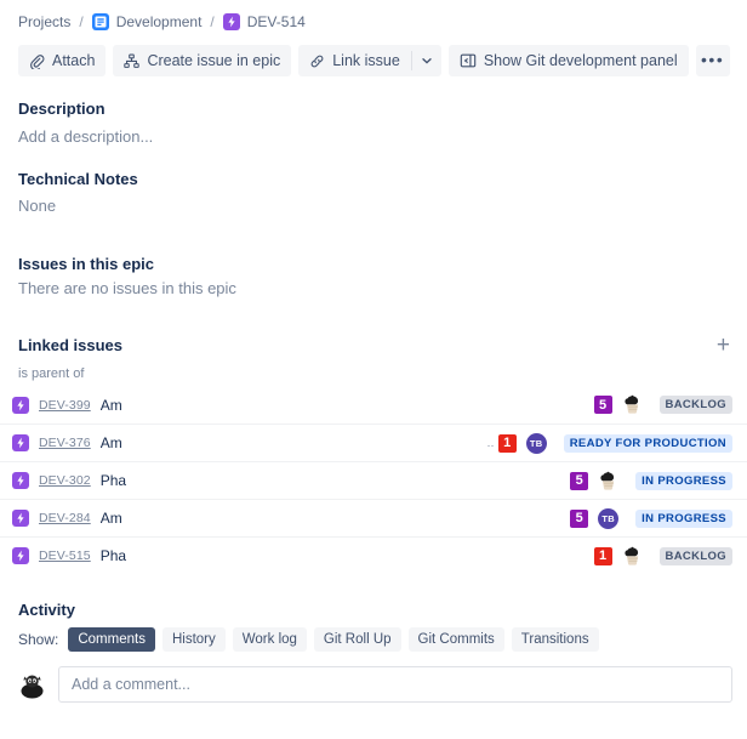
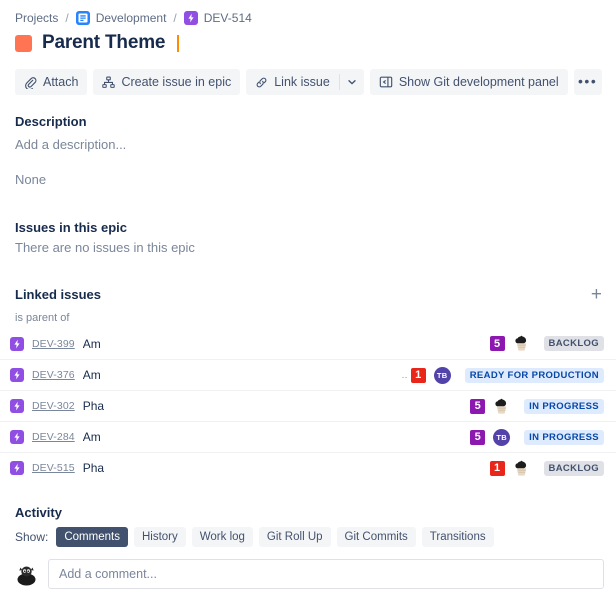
  Projects
  /
  Development
  /
  DEV-514
+ Parent Theme
  Attach
  Create issue in epic
  Link issue
  Show Git development panel
  •••
  Description
  Add a description...
- Technical Notes
  None
  Issues in this epic
  There are no issues in this epic
  Linked issues
  +
  is parent of
  DEV-399
  Am
  5
  BACKLOG
  DEV-376
  Am
  ..
  1
  TB
  READY FOR PRODUCTION
  DEV-302
  Pha
  5
  IN PROGRESS
  DEV-284
  Am
  5
  TB
  IN PROGRESS
  DEV-515
  Pha
  1
  BACKLOG
  Activity
  Show:
  Comments
  History
  Work log
  Git Roll Up
  Git Commits
  Transitions
  Add a comment...
